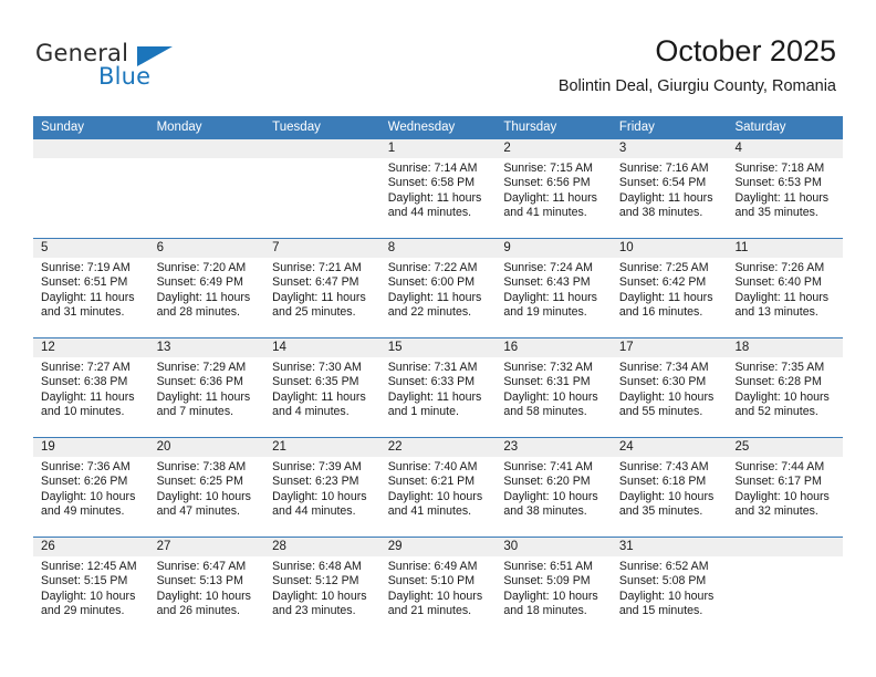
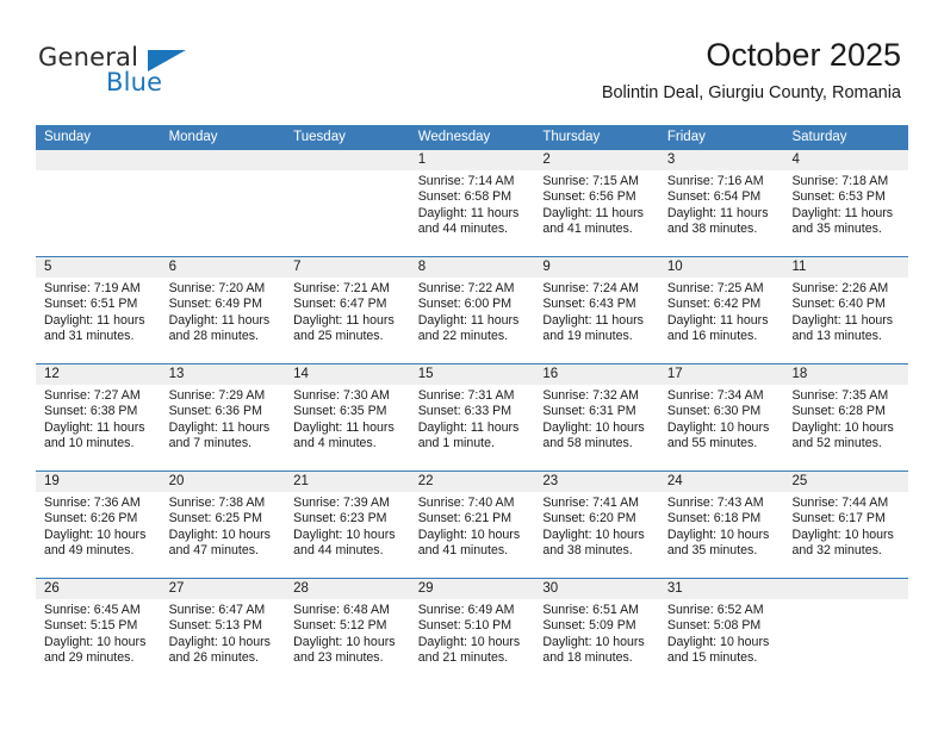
  General
  Blue
  October 2025
  Bolintin Deal, Giurgiu County, Romania
  Sunday
  Monday
  Tuesday
  Wednesday
  Thursday
  Friday
  Saturday
  1
  Sunrise: 7:14 AM
  Sunset: 6:58 PM
  Daylight: 11 hours and 44 minutes.
  2
  Sunrise: 7:15 AM
  Sunset: 6:56 PM
  Daylight: 11 hours and 41 minutes.
  3
  Sunrise: 7:16 AM
  Sunset: 6:54 PM
  Daylight: 11 hours and 38 minutes.
  4
  Sunrise: 7:18 AM
  Sunset: 6:53 PM
  Daylight: 11 hours and 35 minutes.
  5
  Sunrise: 7:19 AM
  Sunset: 6:51 PM
  Daylight: 11 hours and 31 minutes.
  6
  Sunrise: 7:20 AM
  Sunset: 6:49 PM
  Daylight: 11 hours and 28 minutes.
  7
  Sunrise: 7:21 AM
  Sunset: 6:47 PM
  Daylight: 11 hours and 25 minutes.
  8
  Sunrise: 7:22 AM
  Sunset: 6:00 PM
  Daylight: 11 hours and 22 minutes.
  9
  Sunrise: 7:24 AM
  Sunset: 6:43 PM
  Daylight: 11 hours and 19 minutes.
  10
  Sunrise: 7:25 AM
  Sunset: 6:42 PM
  Daylight: 11 hours and 16 minutes.
  11
- Sunrise: 7:26 AM
+ Sunrise: 2:26 AM
  Sunset: 6:40 PM
  Daylight: 11 hours and 13 minutes.
  12
  Sunrise: 7:27 AM
  Sunset: 6:38 PM
  Daylight: 11 hours and 10 minutes.
  13
  Sunrise: 7:29 AM
  Sunset: 6:36 PM
  Daylight: 11 hours and 7 minutes.
  14
  Sunrise: 7:30 AM
  Sunset: 6:35 PM
  Daylight: 11 hours and 4 minutes.
  15
  Sunrise: 7:31 AM
  Sunset: 6:33 PM
  Daylight: 11 hours and 1 minute.
  16
  Sunrise: 7:32 AM
  Sunset: 6:31 PM
  Daylight: 10 hours and 58 minutes.
  17
  Sunrise: 7:34 AM
  Sunset: 6:30 PM
  Daylight: 10 hours and 55 minutes.
  18
  Sunrise: 7:35 AM
  Sunset: 6:28 PM
  Daylight: 10 hours and 52 minutes.
  19
  Sunrise: 7:36 AM
  Sunset: 6:26 PM
  Daylight: 10 hours and 49 minutes.
  20
  Sunrise: 7:38 AM
  Sunset: 6:25 PM
  Daylight: 10 hours and 47 minutes.
  21
  Sunrise: 7:39 AM
  Sunset: 6:23 PM
  Daylight: 10 hours and 44 minutes.
  22
  Sunrise: 7:40 AM
  Sunset: 6:21 PM
  Daylight: 10 hours and 41 minutes.
  23
  Sunrise: 7:41 AM
  Sunset: 6:20 PM
  Daylight: 10 hours and 38 minutes.
  24
  Sunrise: 7:43 AM
  Sunset: 6:18 PM
  Daylight: 10 hours and 35 minutes.
  25
  Sunrise: 7:44 AM
  Sunset: 6:17 PM
  Daylight: 10 hours and 32 minutes.
  26
- Sunrise: 12:45 AM
+ Sunrise: 6:45 AM
  Sunset: 5:15 PM
  Daylight: 10 hours and 29 minutes.
  27
  Sunrise: 6:47 AM
  Sunset: 5:13 PM
  Daylight: 10 hours and 26 minutes.
  28
  Sunrise: 6:48 AM
  Sunset: 5:12 PM
  Daylight: 10 hours and 23 minutes.
  29
  Sunrise: 6:49 AM
  Sunset: 5:10 PM
  Daylight: 10 hours and 21 minutes.
  30
  Sunrise: 6:51 AM
  Sunset: 5:09 PM
  Daylight: 10 hours and 18 minutes.
  31
  Sunrise: 6:52 AM
  Sunset: 5:08 PM
  Daylight: 10 hours and 15 minutes.
